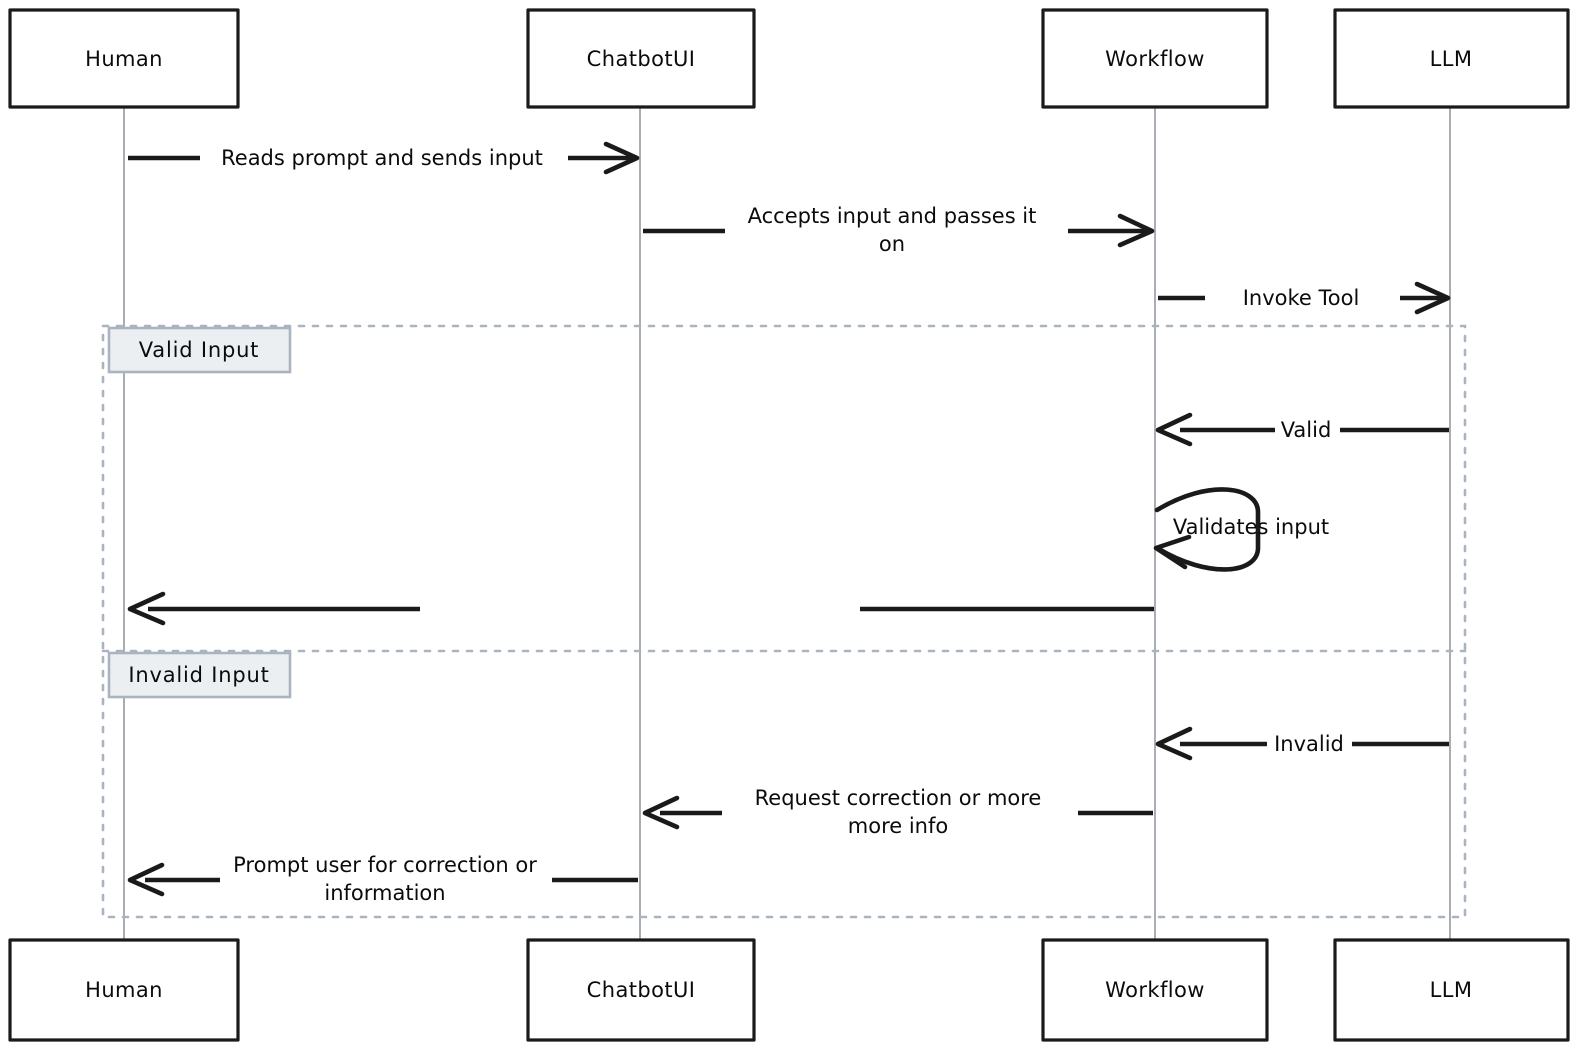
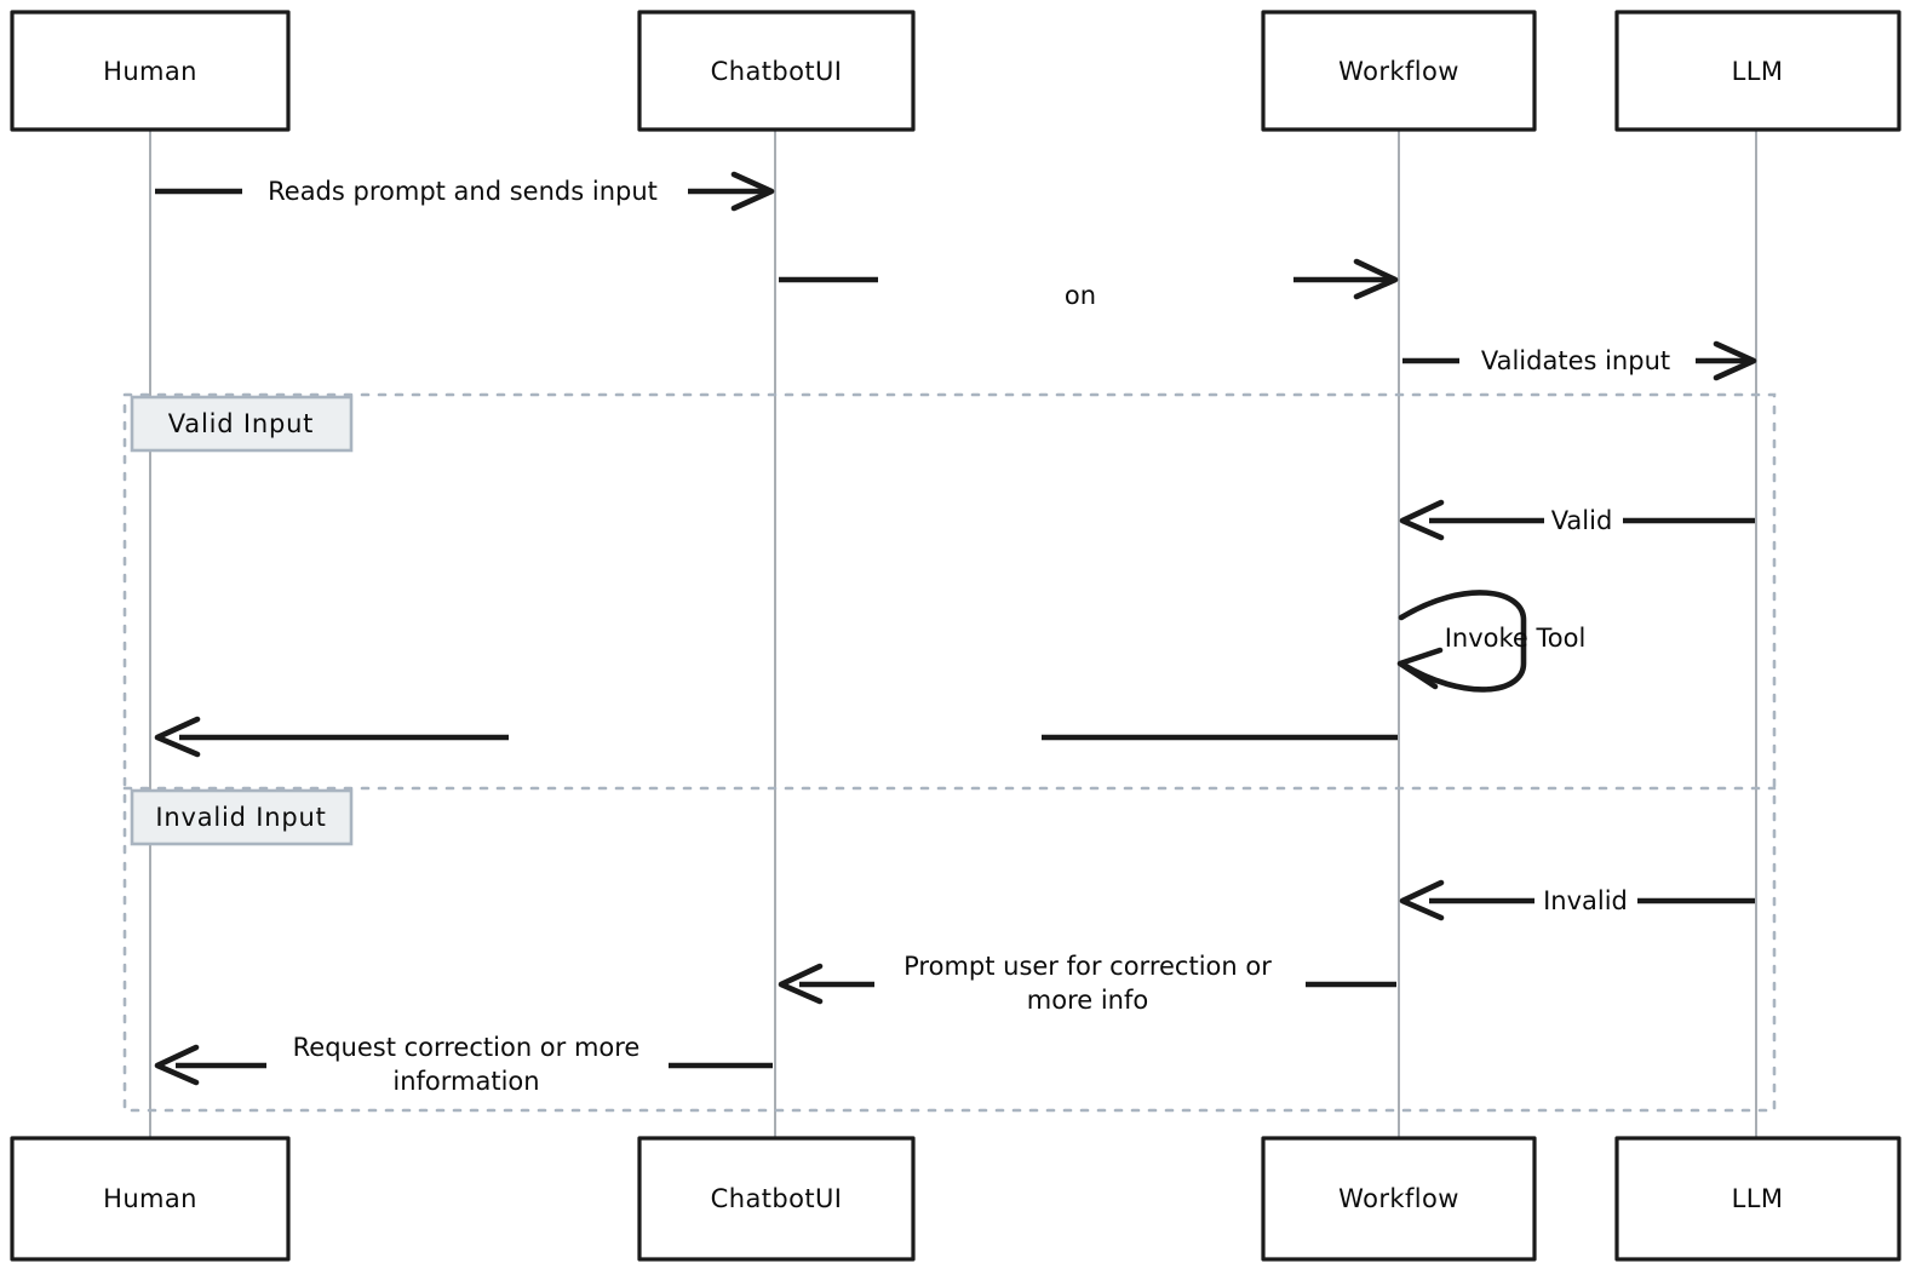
  Valid Input
  Invalid Input
  Reads prompt and sends input
- Accepts input and passes it
  on
- Invoke Tool
+ Validates input
  Valid
- Validates input
+ Invoke Tool
  Invalid
- Request correction or more
+ Prompt user for correction or
  more info
- Prompt user for correction or
+ Request correction or more
  information
  Human
  ChatbotUI
  Workflow
  LLM
  Human
  ChatbotUI
  Workflow
  LLM
